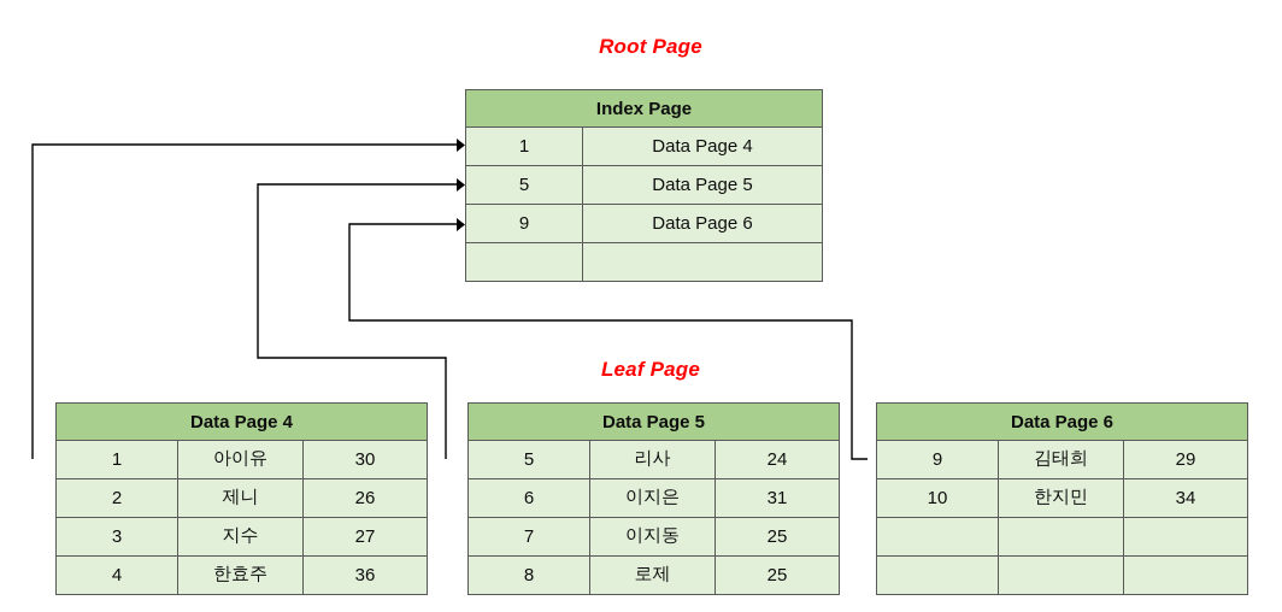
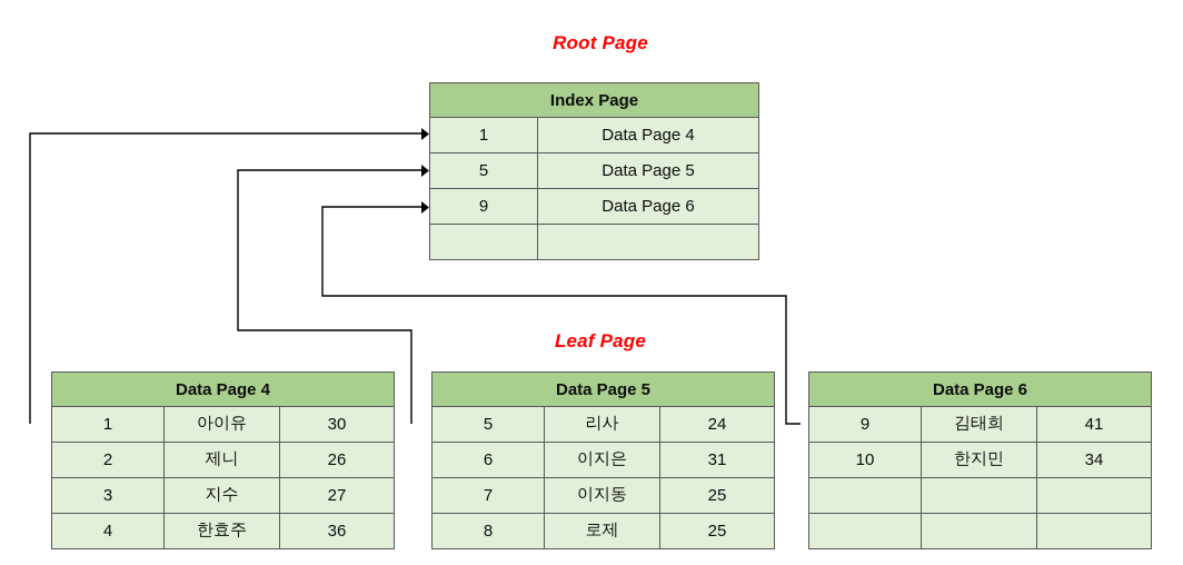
  Root Page
  Leaf Page
  Index Page
  1	Data Page 4
  5	Data Page 5
  9	Data Page 6
  Data Page 4
  1	아이유	30
  2	제니	26
  3	지수	27
  4	한효주	36
  Data Page 5
  5	리사	24
  6	이지은	31
  7	이지동	25
  8	로제	25
  Data Page 6
- 9	김태희	29
+ 9	김태희	41
  10	한지민	34
